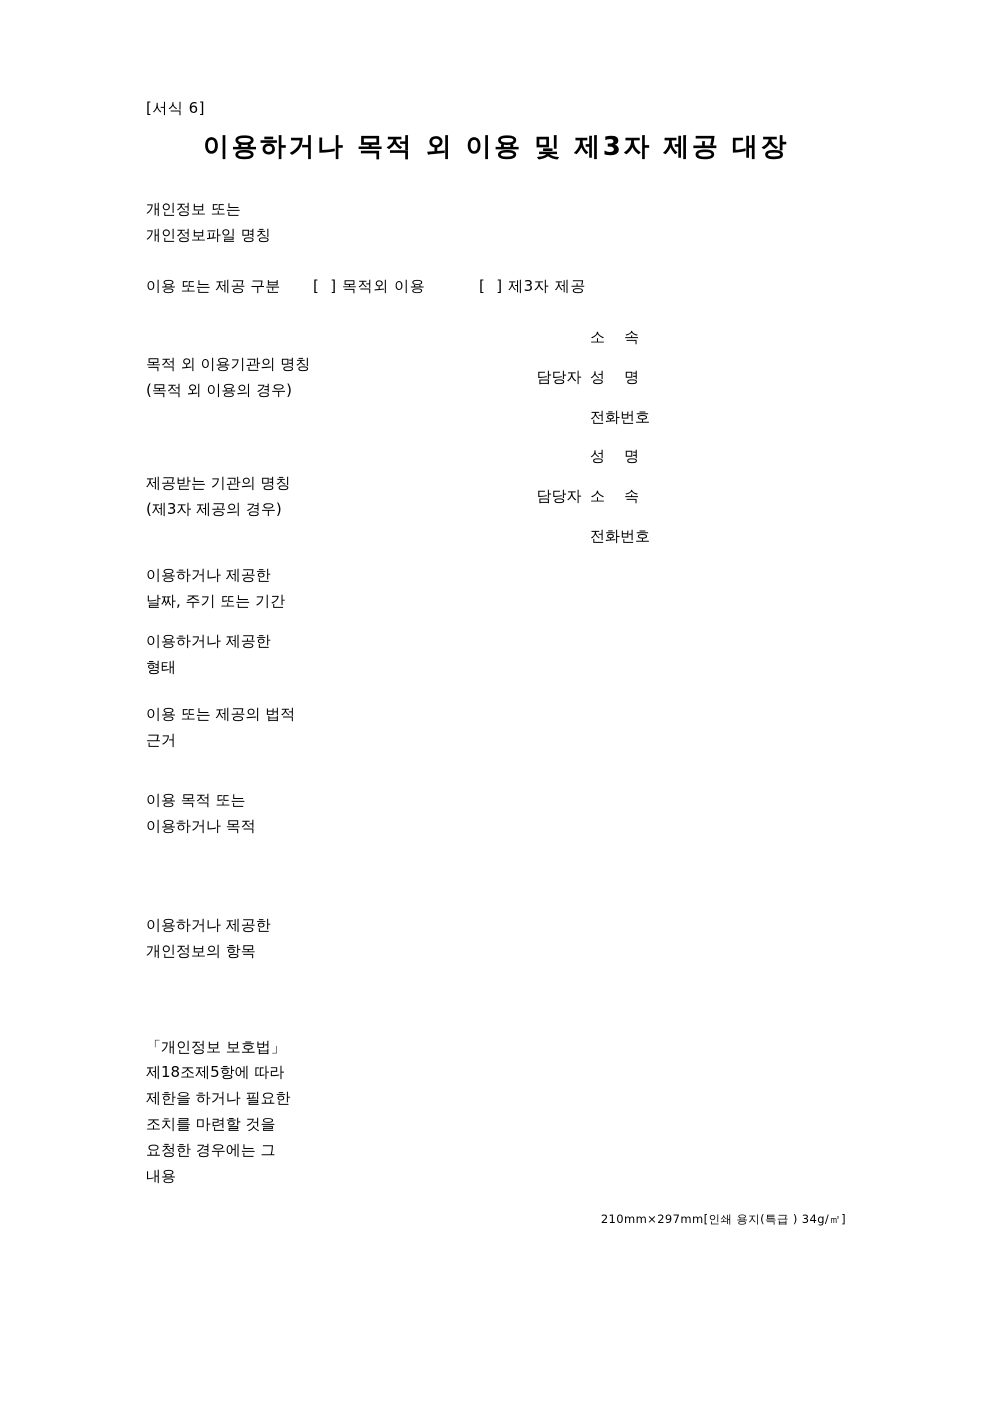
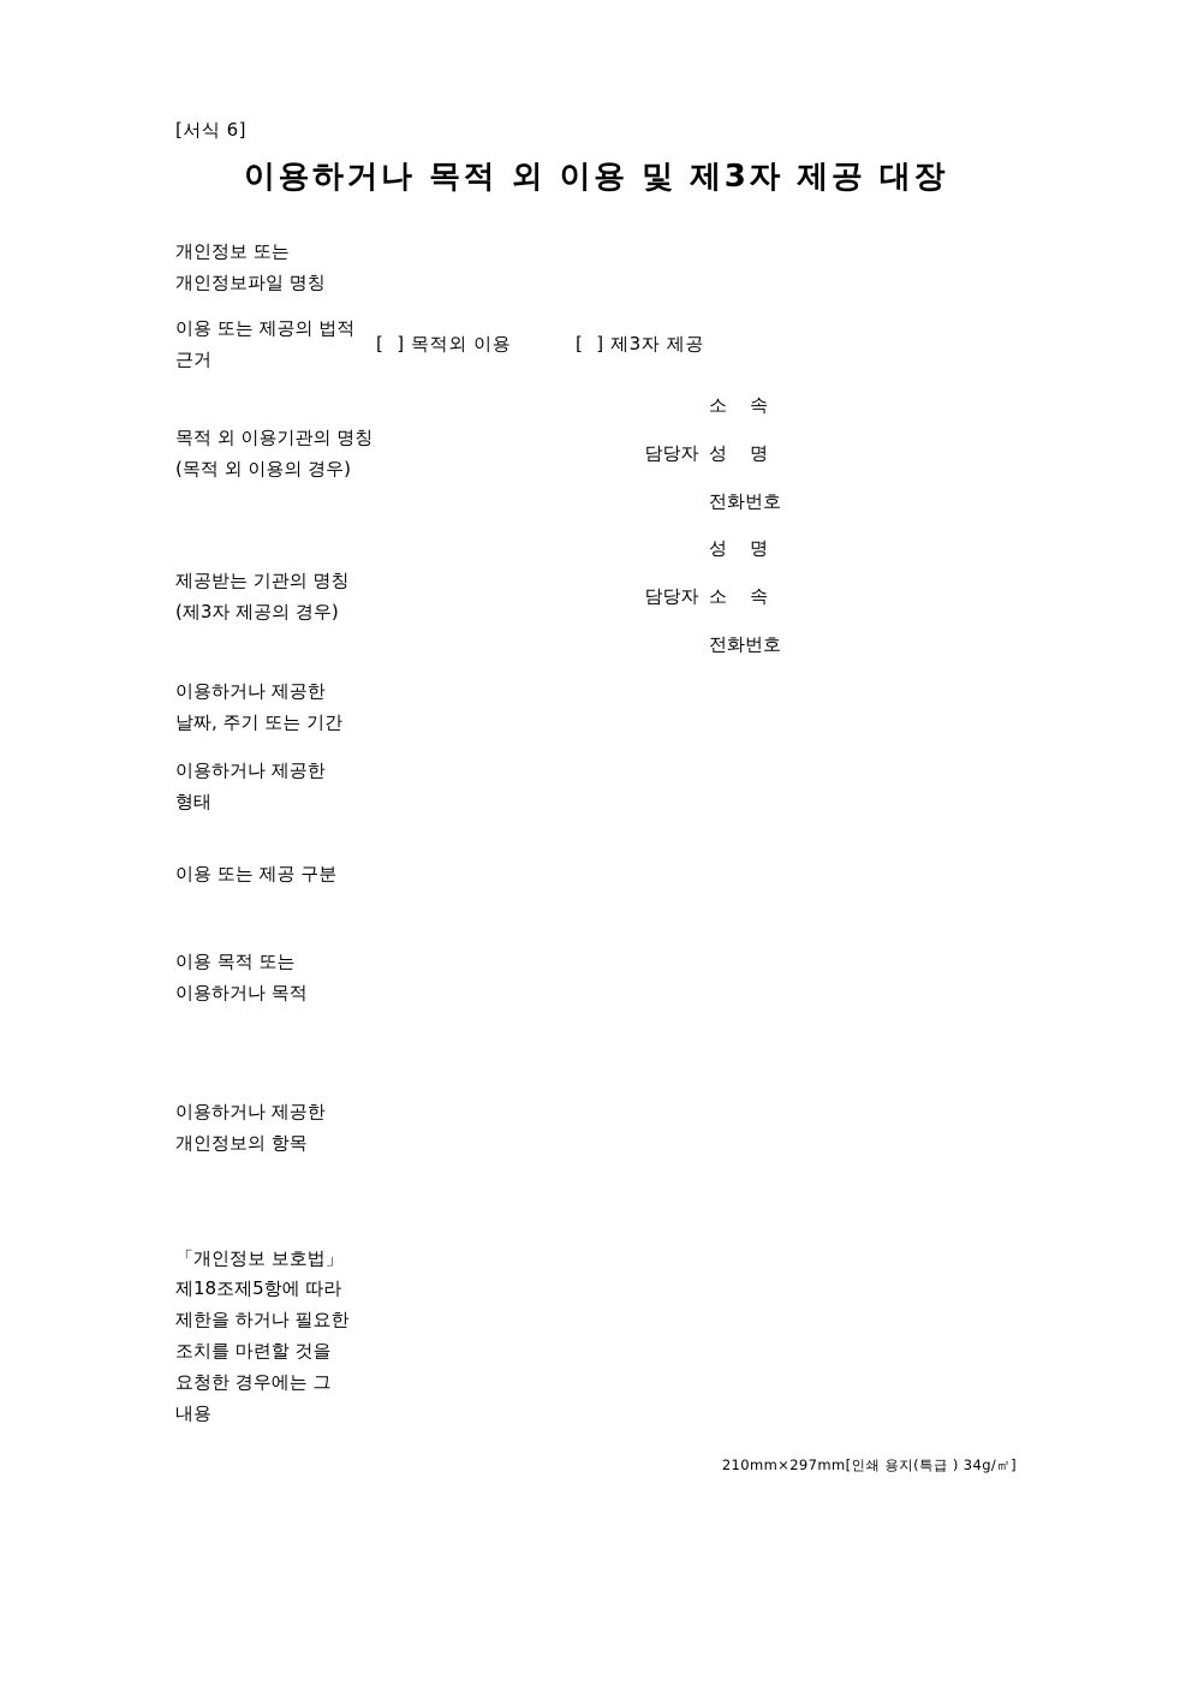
  [서식 6]
  이용하거나 목적 외 이용 및 제3자 제공 대장
  개인정보 또는 개인정보파일 명칭
- 이용 또는 제공 구분	[ ] 목적외 이용 [ ] 제3자 제공
+ 이용 또는 제공의 법적 근거	[ ] 목적외 이용 [ ] 제3자 제공
  목적 외 이용기관의 명칭 (목적 외 이용의 경우)		담당자	소 속
  성 명
  전화번호
  제공받는 기관의 명칭 (제3자 제공의 경우)		담당자	성 명
  소 속
  전화번호
  이용하거나 제공한 날짜, 주기 또는 기간
  이용하거나 제공한 형태
- 이용 또는 제공의 법적 근거
+ 이용 또는 제공 구분
  이용 목적 또는 이용하거나 목적
  이용하거나 제공한 개인정보의 항목
  「개인정보 보호법」 제18조제5항에 따라 제한을 하거나 필요한 조치를 마련할 것을 요청한 경우에는 그 내용
  210mm×297mm[인쇄 용지(특급 ) 34g/㎡]
